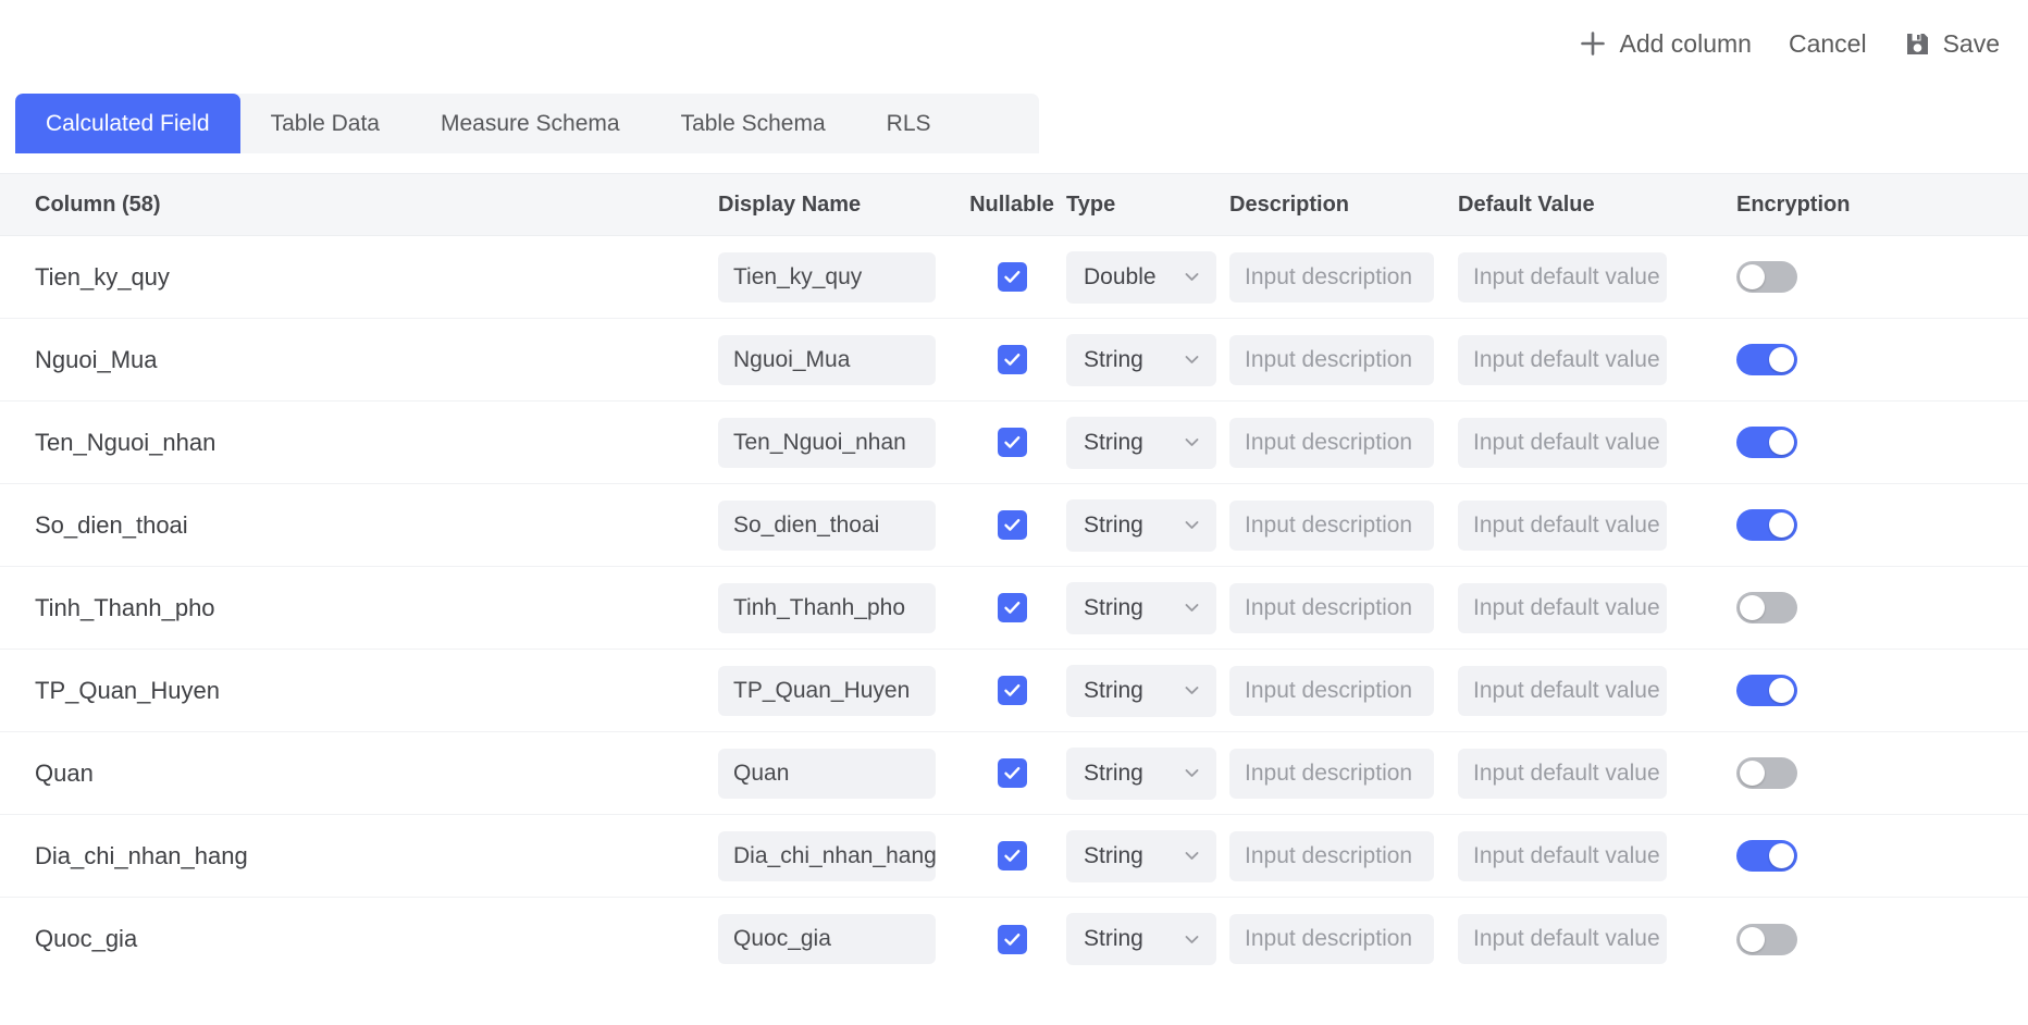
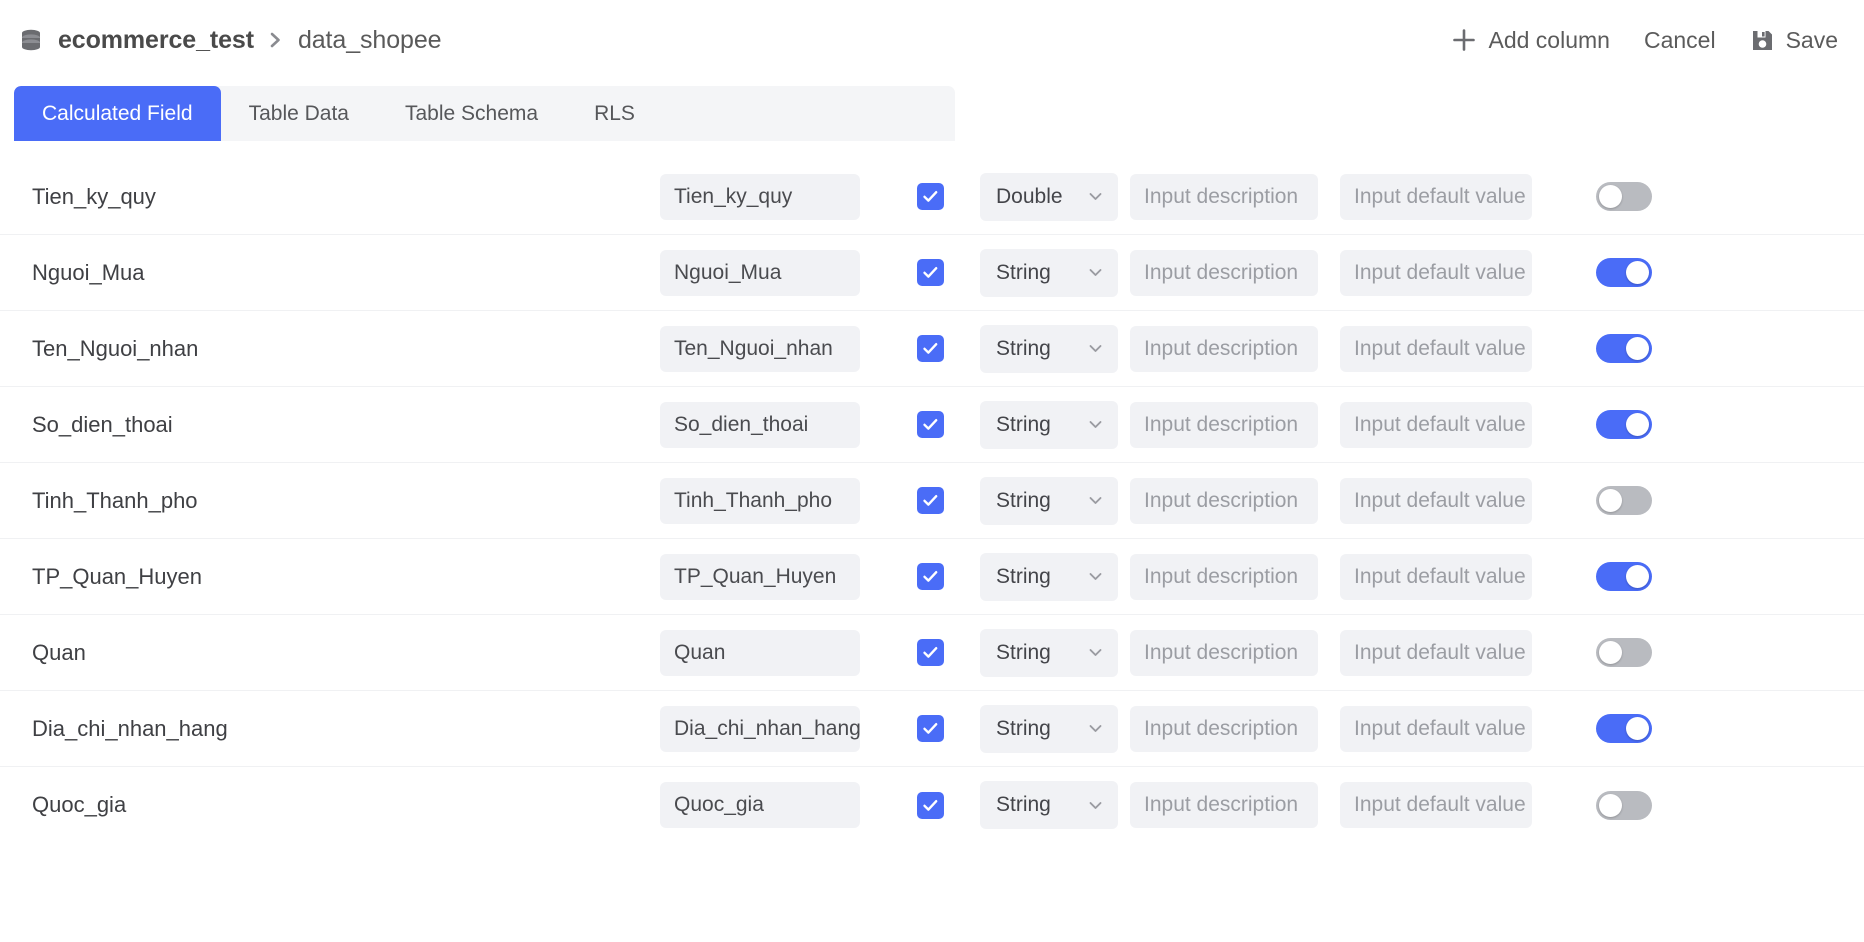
+ ecommerce_test
+ data_shopee
  Add column
  Cancel
  Save
  Calculated Field
  Table Data
- Measure Schema
  Table Schema
  RLS
- Column (58)
- Display Name
- Nullable
- Type
- Description
- Default Value
- Encryption
  Tien_ky_quy
  Tien_ky_quy
  Double
  Input description
  Input default value
  Nguoi_Mua
  Nguoi_Mua
  String
  Input description
  Input default value
  Ten_Nguoi_nhan
  Ten_Nguoi_nhan
  String
  Input description
  Input default value
  So_dien_thoai
  So_dien_thoai
  String
  Input description
  Input default value
  Tinh_Thanh_pho
  Tinh_Thanh_pho
  String
  Input description
  Input default value
  TP_Quan_Huyen
  TP_Quan_Huyen
  String
  Input description
  Input default value
  Quan
  Quan
  String
  Input description
  Input default value
  Dia_chi_nhan_hang
  Dia_chi_nhan_hang
  String
  Input description
  Input default value
  Quoc_gia
  Quoc_gia
  String
  Input description
  Input default value
